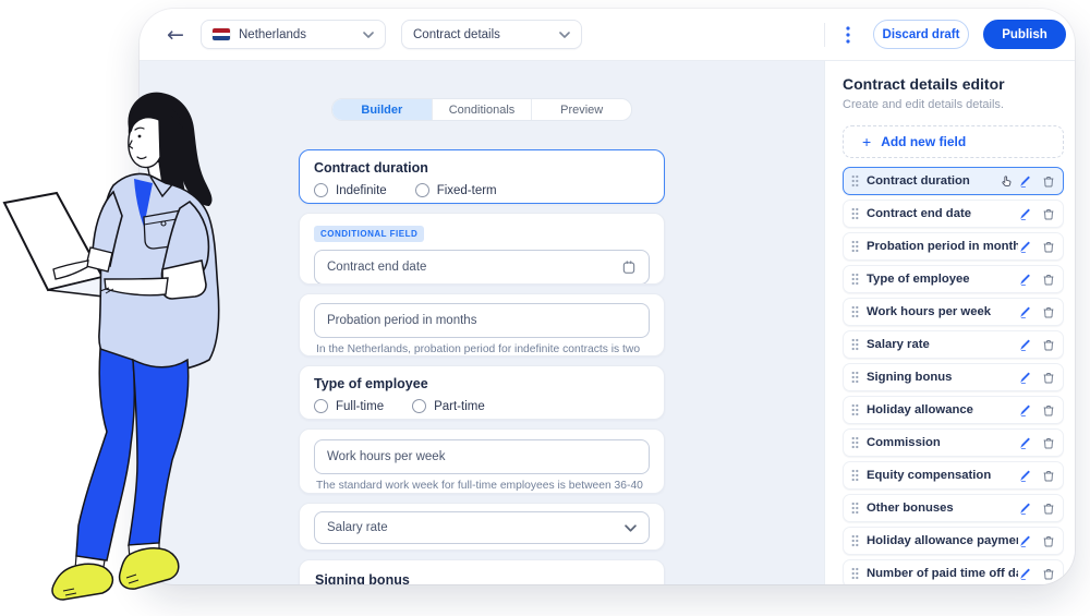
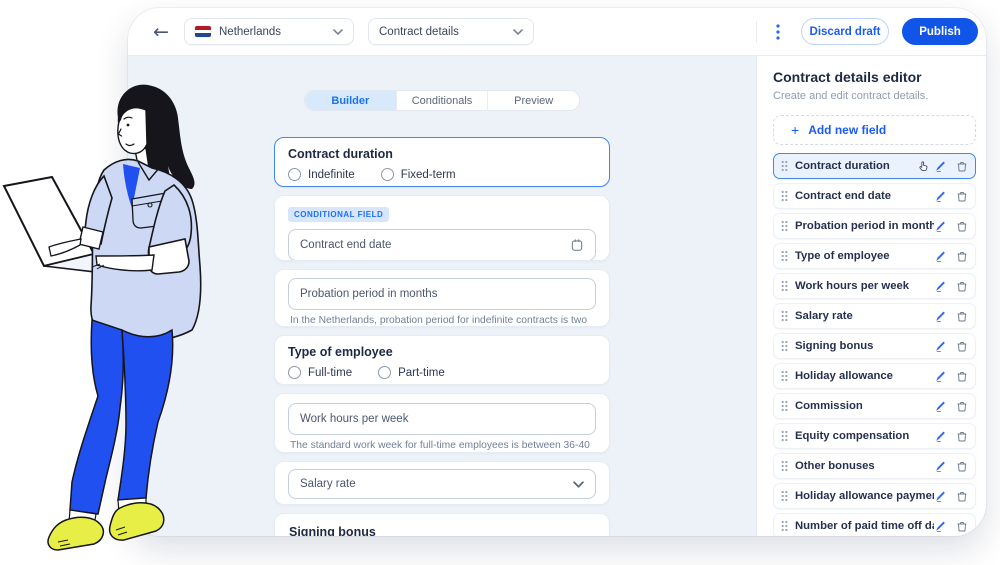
  ←
  Netherlands
  Contract details
  Discard draft
  Publish
  Builder
  Conditionals
  Preview
  Contract duration
  Indefinite
  Fixed-term
  CONDITIONAL FIELD
  Contract end date
  Probation period in months
  In the Netherlands, probation period for indefinite contracts is two
  Type of employee
  Full-time
  Part-time
  Work hours per week
  The standard work week for full-time employees is between 36-40
  Salary rate
  Signing bonus
  Contract details editor
- Create and edit details details.
+ Create and edit contract details.
  +
  Add new field
  Contract duration
  Contract end date
  Probation period in month
  Type of employee
  Work hours per week
  Salary rate
  Signing bonus
  Holiday allowance
  Commission
  Equity compensation
  Other bonuses
  Holiday allowance payme
  Number of paid time off d
